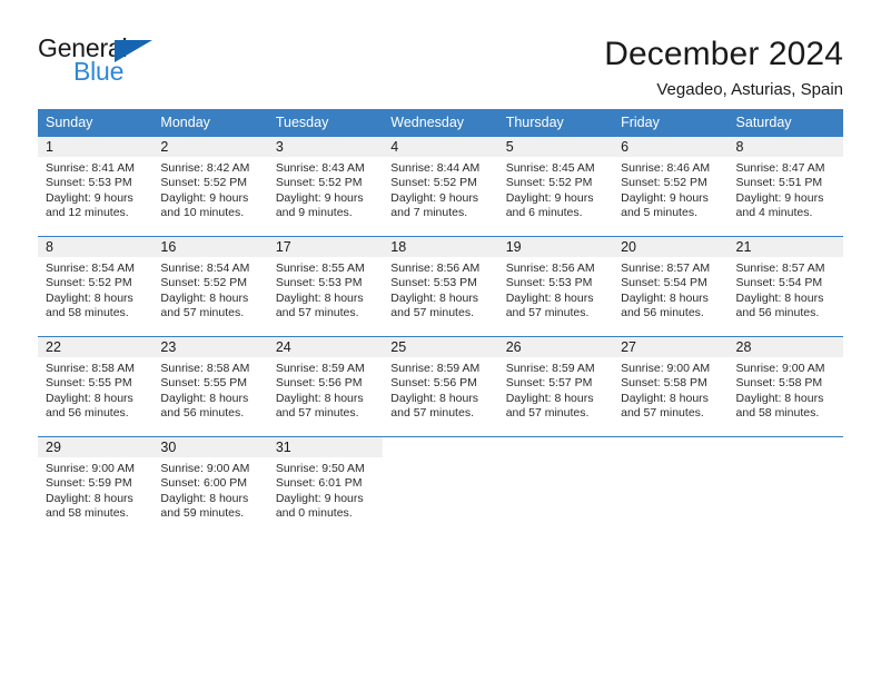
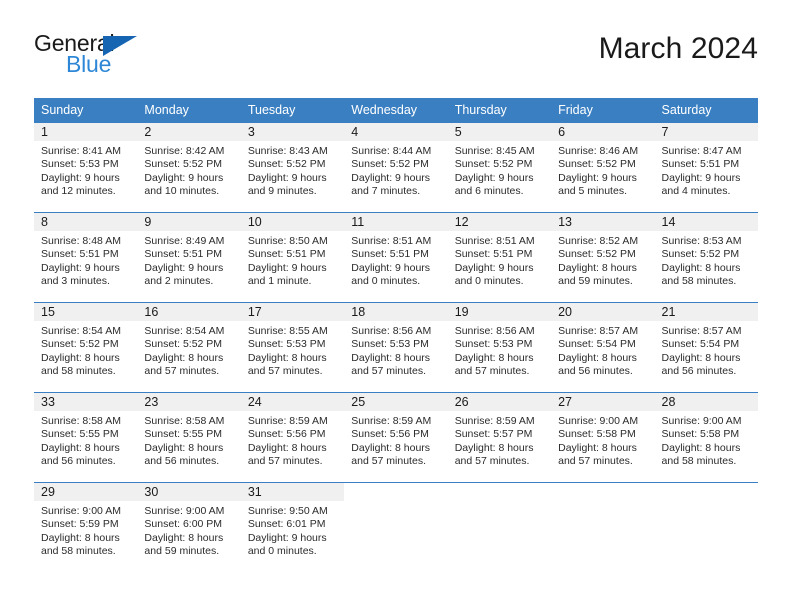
  General
  Blue
- December 2024
+ March 2024
- Vegadeo, Asturias, Spain
  Sunday	Monday	Tuesday	Wednesday	Thursday	Friday	Saturday
- 1Sunrise: 8:41 AMSunset: 5:53 PMDaylight: 9 hoursand 12 minutes.	2Sunrise: 8:42 AMSunset: 5:52 PMDaylight: 9 hoursand 10 minutes.	3Sunrise: 8:43 AMSunset: 5:52 PMDaylight: 9 hoursand 9 minutes.	4Sunrise: 8:44 AMSunset: 5:52 PMDaylight: 9 hoursand 7 minutes.	5Sunrise: 8:45 AMSunset: 5:52 PMDaylight: 9 hoursand 6 minutes.	6Sunrise: 8:46 AMSunset: 5:52 PMDaylight: 9 hoursand 5 minutes.	8Sunrise: 8:47 AMSunset: 5:51 PMDaylight: 9 hoursand 4 minutes.
+ 1Sunrise: 8:41 AMSunset: 5:53 PMDaylight: 9 hoursand 12 minutes.	2Sunrise: 8:42 AMSunset: 5:52 PMDaylight: 9 hoursand 10 minutes.	3Sunrise: 8:43 AMSunset: 5:52 PMDaylight: 9 hoursand 9 minutes.	4Sunrise: 8:44 AMSunset: 5:52 PMDaylight: 9 hoursand 7 minutes.	5Sunrise: 8:45 AMSunset: 5:52 PMDaylight: 9 hoursand 6 minutes.	6Sunrise: 8:46 AMSunset: 5:52 PMDaylight: 9 hoursand 5 minutes.	7Sunrise: 8:47 AMSunset: 5:51 PMDaylight: 9 hoursand 4 minutes.
+ 8Sunrise: 8:48 AMSunset: 5:51 PMDaylight: 9 hoursand 3 minutes.	9Sunrise: 8:49 AMSunset: 5:51 PMDaylight: 9 hoursand 2 minutes.	10Sunrise: 8:50 AMSunset: 5:51 PMDaylight: 9 hoursand 1 minute.	11Sunrise: 8:51 AMSunset: 5:51 PMDaylight: 9 hoursand 0 minutes.	12Sunrise: 8:51 AMSunset: 5:51 PMDaylight: 9 hoursand 0 minutes.	13Sunrise: 8:52 AMSunset: 5:52 PMDaylight: 8 hoursand 59 minutes.	14Sunrise: 8:53 AMSunset: 5:52 PMDaylight: 8 hoursand 58 minutes.
- 8Sunrise: 8:54 AMSunset: 5:52 PMDaylight: 8 hoursand 58 minutes.	16Sunrise: 8:54 AMSunset: 5:52 PMDaylight: 8 hoursand 57 minutes.	17Sunrise: 8:55 AMSunset: 5:53 PMDaylight: 8 hoursand 57 minutes.	18Sunrise: 8:56 AMSunset: 5:53 PMDaylight: 8 hoursand 57 minutes.	19Sunrise: 8:56 AMSunset: 5:53 PMDaylight: 8 hoursand 57 minutes.	20Sunrise: 8:57 AMSunset: 5:54 PMDaylight: 8 hoursand 56 minutes.	21Sunrise: 8:57 AMSunset: 5:54 PMDaylight: 8 hoursand 56 minutes.
+ 15Sunrise: 8:54 AMSunset: 5:52 PMDaylight: 8 hoursand 58 minutes.	16Sunrise: 8:54 AMSunset: 5:52 PMDaylight: 8 hoursand 57 minutes.	17Sunrise: 8:55 AMSunset: 5:53 PMDaylight: 8 hoursand 57 minutes.	18Sunrise: 8:56 AMSunset: 5:53 PMDaylight: 8 hoursand 57 minutes.	19Sunrise: 8:56 AMSunset: 5:53 PMDaylight: 8 hoursand 57 minutes.	20Sunrise: 8:57 AMSunset: 5:54 PMDaylight: 8 hoursand 56 minutes.	21Sunrise: 8:57 AMSunset: 5:54 PMDaylight: 8 hoursand 56 minutes.
- 22Sunrise: 8:58 AMSunset: 5:55 PMDaylight: 8 hoursand 56 minutes.	23Sunrise: 8:58 AMSunset: 5:55 PMDaylight: 8 hoursand 56 minutes.	24Sunrise: 8:59 AMSunset: 5:56 PMDaylight: 8 hoursand 57 minutes.	25Sunrise: 8:59 AMSunset: 5:56 PMDaylight: 8 hoursand 57 minutes.	26Sunrise: 8:59 AMSunset: 5:57 PMDaylight: 8 hoursand 57 minutes.	27Sunrise: 9:00 AMSunset: 5:58 PMDaylight: 8 hoursand 57 minutes.	28Sunrise: 9:00 AMSunset: 5:58 PMDaylight: 8 hoursand 58 minutes.
+ 33Sunrise: 8:58 AMSunset: 5:55 PMDaylight: 8 hoursand 56 minutes.	23Sunrise: 8:58 AMSunset: 5:55 PMDaylight: 8 hoursand 56 minutes.	24Sunrise: 8:59 AMSunset: 5:56 PMDaylight: 8 hoursand 57 minutes.	25Sunrise: 8:59 AMSunset: 5:56 PMDaylight: 8 hoursand 57 minutes.	26Sunrise: 8:59 AMSunset: 5:57 PMDaylight: 8 hoursand 57 minutes.	27Sunrise: 9:00 AMSunset: 5:58 PMDaylight: 8 hoursand 57 minutes.	28Sunrise: 9:00 AMSunset: 5:58 PMDaylight: 8 hoursand 58 minutes.
  29Sunrise: 9:00 AMSunset: 5:59 PMDaylight: 8 hoursand 58 minutes.	30Sunrise: 9:00 AMSunset: 6:00 PMDaylight: 8 hoursand 59 minutes.	31Sunrise: 9:50 AMSunset: 6:01 PMDaylight: 9 hoursand 0 minutes.
